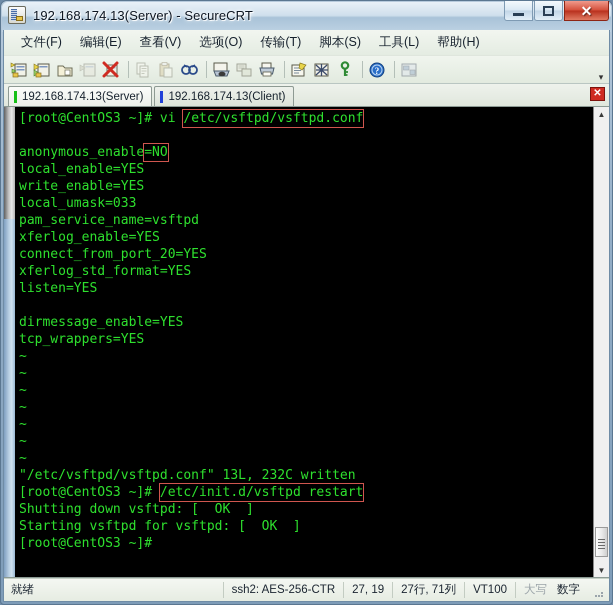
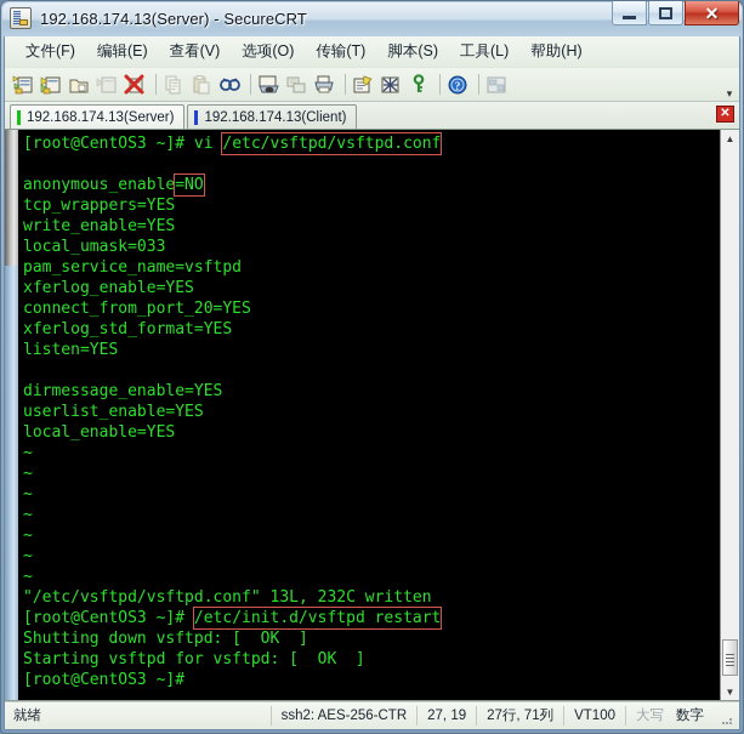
  192.168.174.13(Server) - SecureCRT
  ✕
  文件(F)
  编辑(E)
  查看(V)
  选项(O)
  传输(T)
  脚本(S)
  工具(L)
  帮助(H)
  ?
  ▾
  192.168.174.13(Server)
  192.168.174.13(Client)
  ✕
  [root@CentOS3 ~]# vi /etc/vsftpd/vsftpd.conf
  anonymous_enable=NO
- local_enable=YES
+ tcp_wrappers=YES
  write_enable=YES
  local_umask=033
  pam_service_name=vsftpd
  xferlog_enable=YES
  connect_from_port_20=YES
  xferlog_std_format=YES
  listen=YES
  dirmessage_enable=YES
+ userlist_enable=YES
- tcp_wrappers=YES
+ local_enable=YES
  ~
  ~
  ~
  ~
  ~
  ~
  ~
  "/etc/vsftpd/vsftpd.conf" 13L, 232C written
  [root@CentOS3 ~]# /etc/init.d/vsftpd restart
  Shutting down vsftpd: [ OK ]
  Starting vsftpd for vsftpd: [ OK ]
  [root@CentOS3 ~]#
  ▲
  ▼
  就绪
  ssh2: AES-256-CTR
  27, 19
  27行, 71列
  VT100
  大写
  数字
